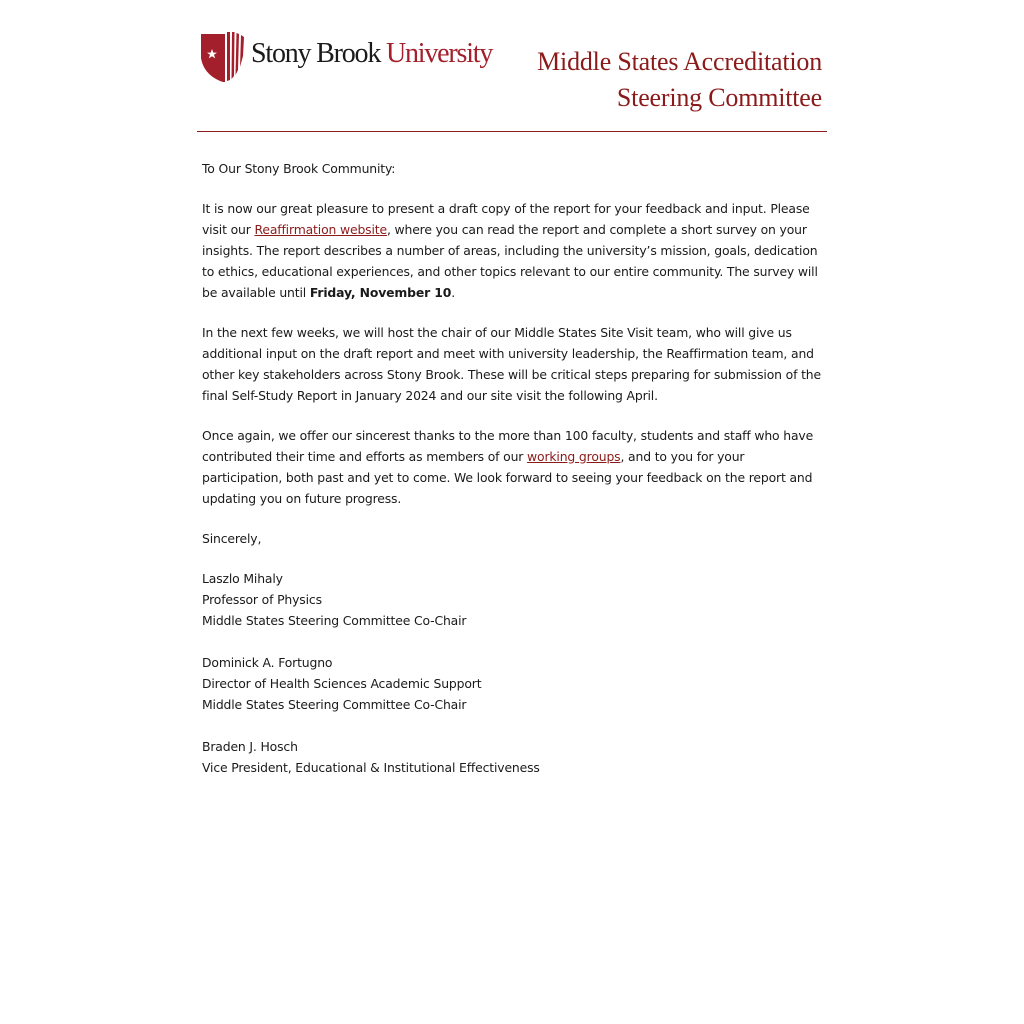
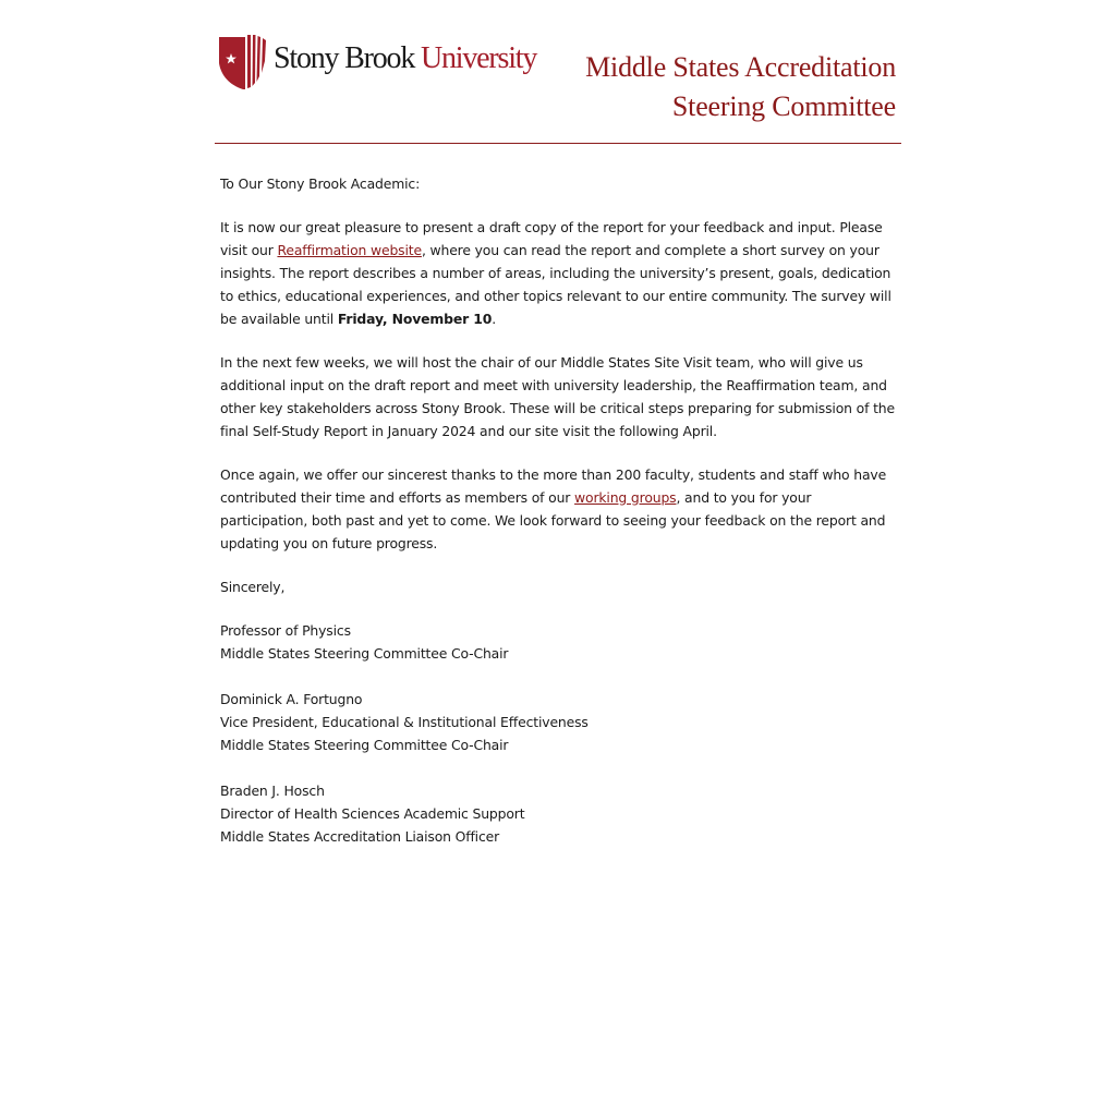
  Stony Brook University
  Middle States Accreditation
  Steering Committee
- To Our Stony Brook Community:
+ To Our Stony Brook Academic:
- It is now our great pleasure to present a draft copy of the report for your feedback and input. Please visit our Reaffirmation website, where you can read the report and complete a short survey on your insights. The report describes a number of areas, including the university’s mission, goals, dedication to ethics, educational experiences, and other topics relevant to our entire community. The survey will be available until Friday, November 10.
+ It is now our great pleasure to present a draft copy of the report for your feedback and input. Please visit our Reaffirmation website, where you can read the report and complete a short survey on your insights. The report describes a number of areas, including the university’s present, goals, dedication to ethics, educational experiences, and other topics relevant to our entire community. The survey will be available until Friday, November 10.
  In the next few weeks, we will host the chair of our Middle States Site Visit team, who will give us additional input on the draft report and meet with university leadership, the Reaffirmation team, and other key stakeholders across Stony Brook. These will be critical steps preparing for submission of the final Self-Study Report in January 2024 and our site visit the following April.
- Once again, we offer our sincerest thanks to the more than 100 faculty, students and staff who have contributed their time and efforts as members of our working groups, and to you for your participation, both past and yet to come. We look forward to seeing your feedback on the report and updating you on future progress.
+ Once again, we offer our sincerest thanks to the more than 200 faculty, students and staff who have contributed their time and efforts as members of our working groups, and to you for your participation, both past and yet to come. We look forward to seeing your feedback on the report and updating you on future progress.
  Sincerely,
- Laszlo Mihaly
  Professor of Physics
  Middle States Steering Committee Co-Chair
  Dominick A. Fortugno
- Director of Health Sciences Academic Support
+ Vice President, Educational & Institutional Effectiveness
  Middle States Steering Committee Co-Chair
  Braden J. Hosch
- Vice President, Educational & Institutional Effectiveness
+ Director of Health Sciences Academic Support
+ Middle States Accreditation Liaison Officer
